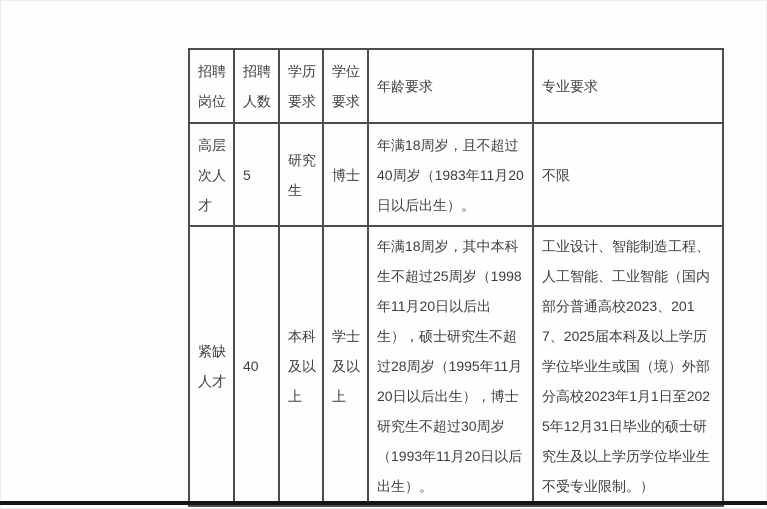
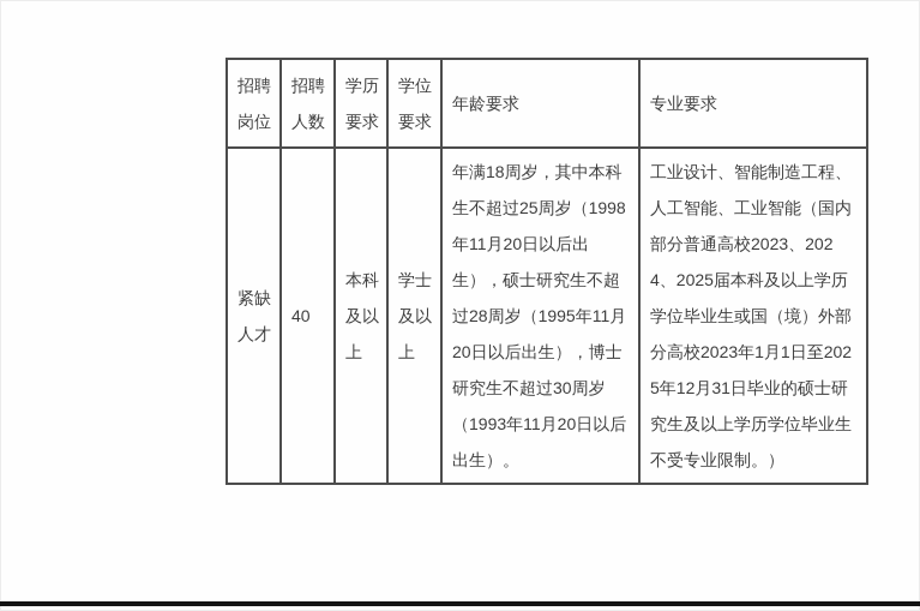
  招聘岗位	招聘人数	学历要求	学位要求	年龄要求	专业要求
- 高层次人才	5	研究生	博士	年满18周岁，且不超过40周岁（1983年11月20日以后出生）。	不限
- 紧缺人才	40	本科及以上	学士及以上	年满18周岁，其中本科生不超过25周岁（1998年11月20日以后出生），硕士研究生不超过28周岁（1995年11月20日以后出生），博士研究生不超过30周岁（1993年11月20日以后出生）。	工业设计、智能制造工程、人工智能、工业智能（国内部分普通高校2023、2017、2025届本科及以上学历学位毕业生或国（境）外部分高校2023年1月1日至2025年12月31日毕业的硕士研究生及以上学历学位毕业生不受专业限制。）
+ 紧缺人才	40	本科及以上	学士及以上	年满18周岁，其中本科生不超过25周岁（1998年11月20日以后出生），硕士研究生不超过28周岁（1995年11月20日以后出生），博士研究生不超过30周岁（1993年11月20日以后出生）。	工业设计、智能制造工程、人工智能、工业智能（国内部分普通高校2023、2024、2025届本科及以上学历学位毕业生或国（境）外部分高校2023年1月1日至2025年12月31日毕业的硕士研究生及以上学历学位毕业生不受专业限制。）
